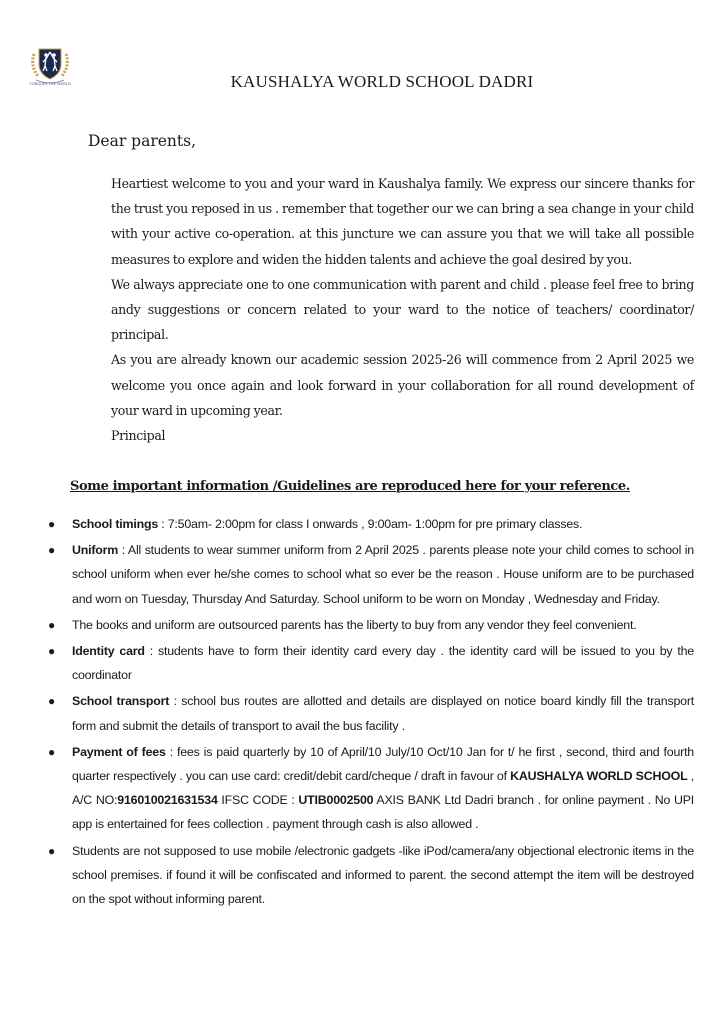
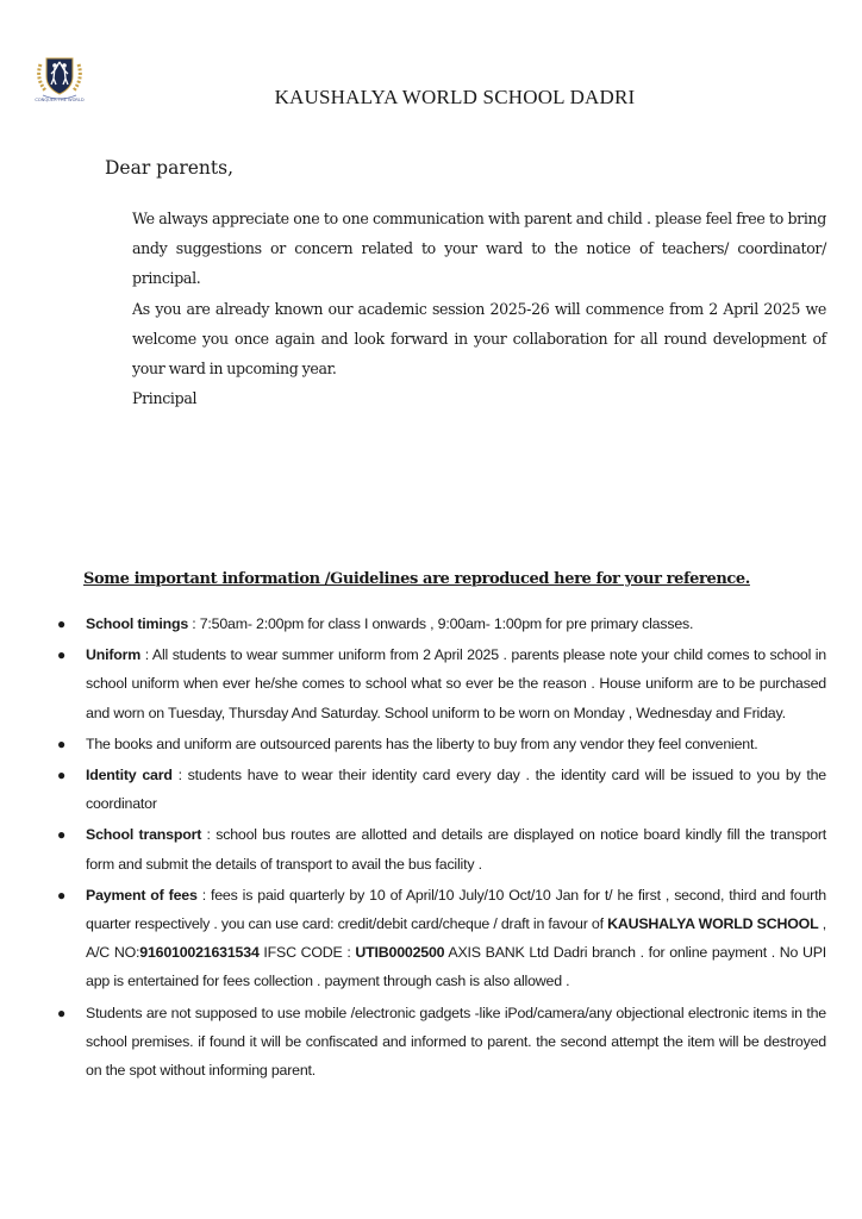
  KAUSHALYA WORLD SCHOOL DADRI
  Dear parents,
- Heartiest welcome to you and your ward in Kaushalya family. We express our sincere thanks for the trust you reposed in us . remember that together our we can bring a sea change in your child with your active co-operation. at this juncture we can assure you that we will take all possible measures to explore and widen the hidden talents and achieve the goal desired by you.
  We always appreciate one to one communication with parent and child . please feel free to bring andy suggestions or concern related to your ward to the notice of teachers/ coordinator/ principal.
  As you are already known our academic session 2025-26 will commence from 2 April 2025 we welcome you once again and look forward in your collaboration for all round development of your ward in upcoming year.
  Principal
  Some important information /Guidelines are reproduced here for your reference.
  ●
  School timings : 7:50am- 2:00pm for class I onwards , 9:00am- 1:00pm for pre primary classes.
  ●
  Uniform : All students to wear summer uniform from 2 April 2025 . parents please note your child comes to school in school uniform when ever he/she comes to school what so ever be the reason . House uniform are to be purchased and worn on Tuesday, Thursday And Saturday. School uniform to be worn on Monday , Wednesday and Friday.
  ●
  The books and uniform are outsourced parents has the liberty to buy from any vendor they feel convenient.
  ●
- Identity card : students have to form their identity card every day . the identity card will be issued to you by the coordinator
+ Identity card : students have to wear their identity card every day . the identity card will be issued to you by the coordinator
  ●
  School transport : school bus routes are allotted and details are displayed on notice board kindly fill the transport form and submit the details of transport to avail the bus facility .
  ●
  Payment of fees : fees is paid quarterly by 10 of April/10 July/10 Oct/10 Jan for t/ he first , second, third and fourth quarter respectively . you can use card: credit/debit card/cheque / draft in favour of KAUSHALYA WORLD SCHOOL , A/C NO:916010021631534 IFSC CODE : UTIB0002500 AXIS BANK Ltd Dadri branch . for online payment . No UPI app is entertained for fees collection . payment through cash is also allowed .
  ●
  Students are not supposed to use mobile /electronic gadgets -like iPod/camera/any objectional electronic items in the school premises. if found it will be confiscated and informed to parent. the second attempt the item will be destroyed on the spot without informing parent.
